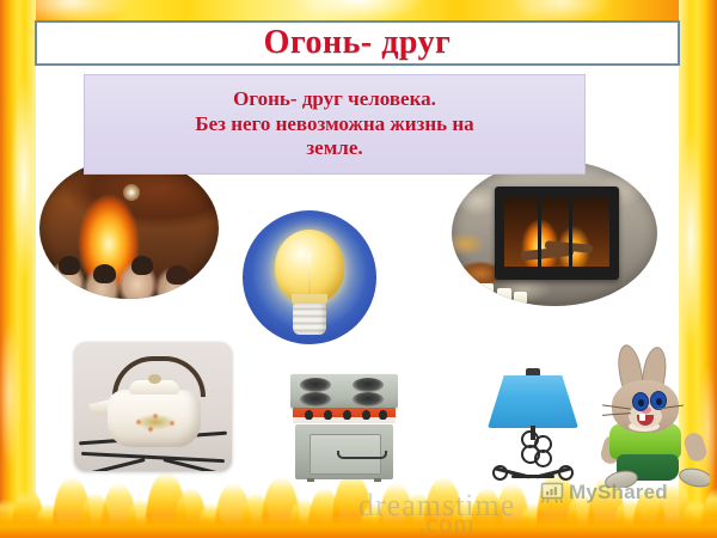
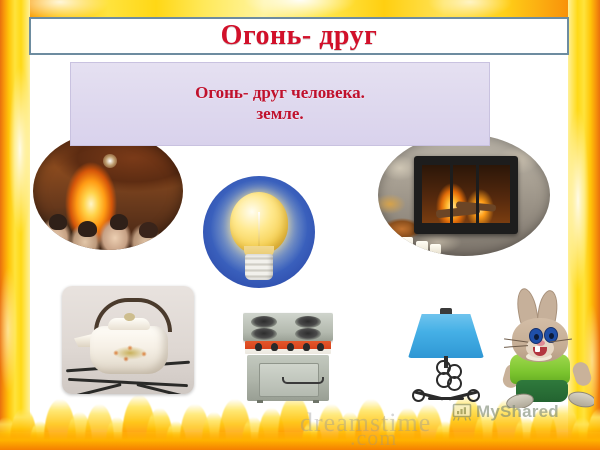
  Огонь- друг человека.
- Без него невозможна жизнь на
  земле.
  Огонь- друг
  dreamstime
  .com
  MyShared
